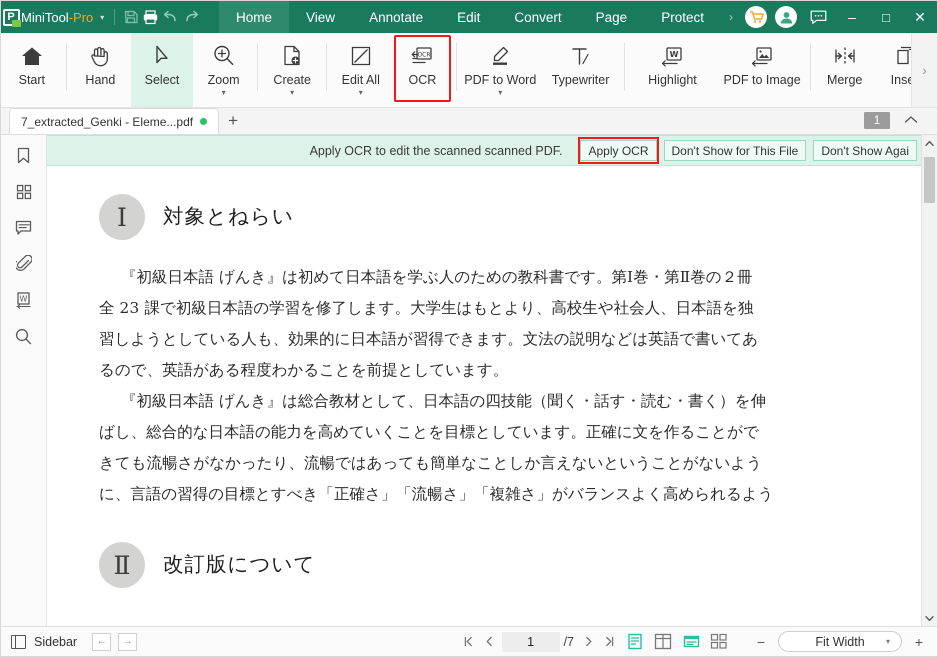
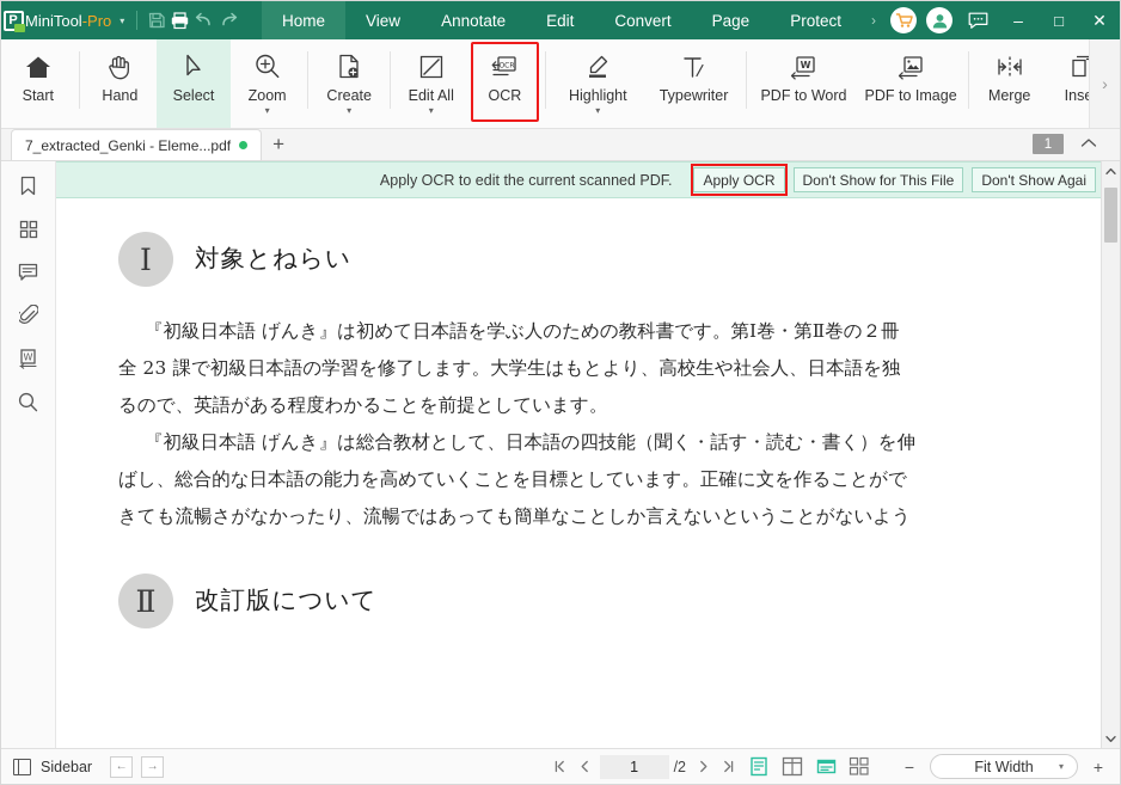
  P
  MiniTool
  -Pro
  ▾
  Home
  View
  Annotate
  Edit
  Convert
  Page
  Protect
  ›
  –
  □
  ✕
  Start
  Hand
  Select
  Zoom
  ▾
  Create
  ▾
  Edit All
  ▾
  OCR
- PDF to Word
+ Highlight
  ▾
  Typewriter
  W
- Highlight
+ PDF to Word
  PDF to Image
  Merge
  ›
  7_extracted_Genki - Eleme...pdf
  +
  1
  W
- Apply OCR to edit the scanned scanned PDF.
+ Apply OCR to edit the current scanned PDF.
  Apply OCR
  Don't Show for This File
  Don't Show Agai
  Ⅰ
  対象とねらい
  『初級日本語 げんき』は初めて日本語を学ぶ人のための教科書です。第Ⅰ巻・第Ⅱ巻の２冊
  全 23 課で初級日本語の学習を修了します。大学生はもとより、高校生や社会人、日本語を独
- 習しようとしている人も、効果的に日本語が習得できます。文法の説明などは英語で書いてあ
  るので、英語がある程度わかることを前提としています。
  『初級日本語 げんき』は総合教材として、日本語の四技能（聞く・話す・読む・書く）を伸
  ばし、総合的な日本語の能力を高めていくことを目標としています。正確に文を作ることがで
  きても流暢さがなかったり、流暢ではあっても簡単なことしか言えないということがないよう
- に、言語の習得の目標とすべき「正確さ」「流暢さ」「複雑さ」がバランスよく高められるよう
  Ⅱ
  改訂版について
  Sidebar
  ←
  →
  1
- /7
+ /2
  −
  Fit Width
  ▾
  +
